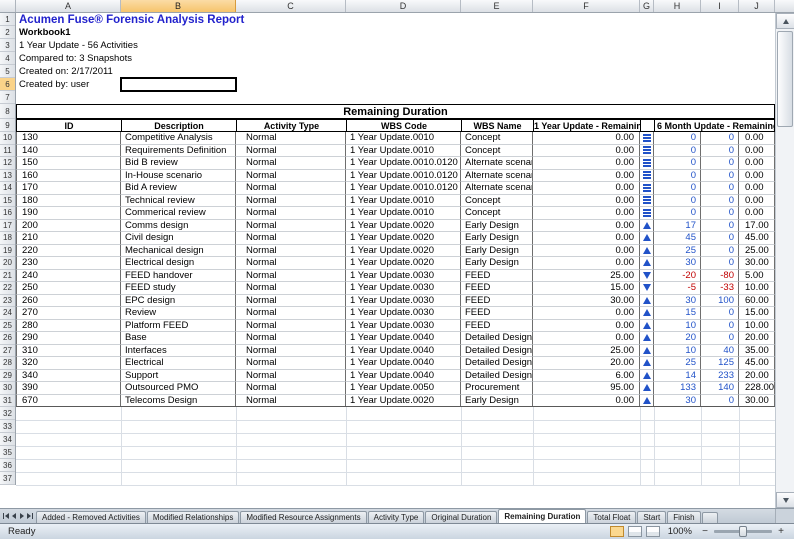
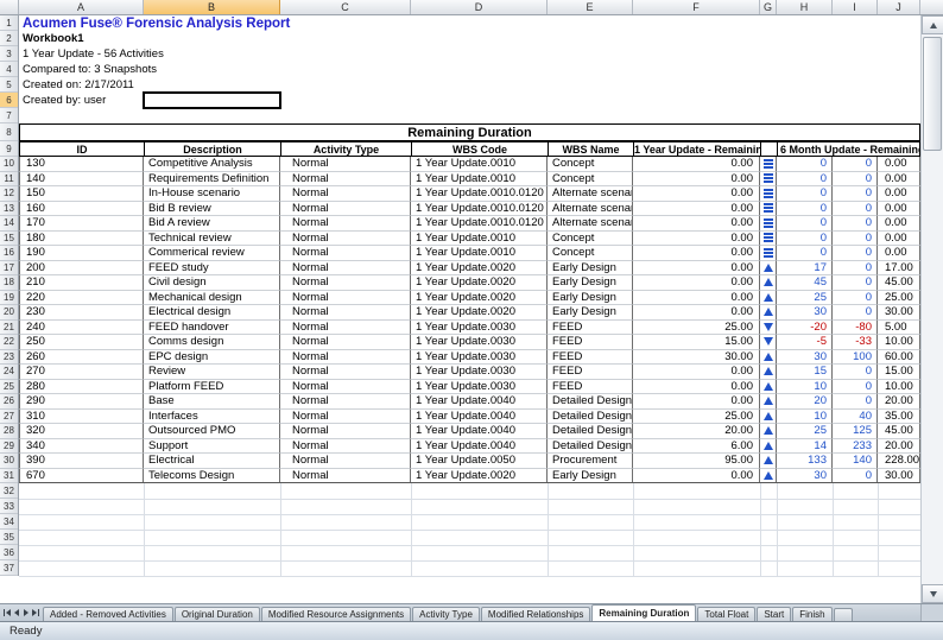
  A
  B
  C
  D
  E
  F
  G
  H
  I
  J
  Acumen Fuse® Forensic Analysis Report
  Workbook1
  1 Year Update - 56 Activities
  Compared to: 3 Snapshots
  Created on: 2/17/2011
  Created by: user
  Remaining Duration
  ID
  Description
  Activity Type
  WBS Code
  WBS Name
  6 Month Update - Remainin
  Added - Removed Activities
- Modified Relationships
+ Original Duration
  Modified Resource Assignments
  Activity Type
- Original Duration
+ Modified Relationships
  Remaining Duration
  Total Float
  Start
  Finish
  Ready
- 100%
- −
- +
  1
  2
  3
  4
  5
  6
  7
  8
  9
  10
  11
  12
  13
  14
  15
  16
  17
  18
  19
  20
  21
  22
  23
  24
  25
  26
  27
  28
  29
  30
  31
  32
  33
  34
  35
  36
  37
  130
  Competitive Analysis
  Normal
  1 Year Update.0010
  Concept
  0.00
  0
  0
  0.00
  140
  Requirements Definition
  Normal
  1 Year Update.0010
  Concept
  0.00
  0
  0
  0.00
  150
- Bid B review
+ In-House scenario
  Normal
  1 Year Update.0010.0120
  Alternate scenar
  0.00
  0
  0
  0.00
  160
- In-House scenario
+ Bid B review
  Normal
  1 Year Update.0010.0120
  Alternate scenar
  0.00
  0
  0
  0.00
  170
  Bid A review
  Normal
  1 Year Update.0010.0120
  Alternate scenar
  0.00
  0
  0
  0.00
  180
  Technical review
  Normal
  1 Year Update.0010
  Concept
  0.00
  0
  0
  0.00
  190
  Commerical review
  Normal
  1 Year Update.0010
  Concept
  0.00
  0
  0
  0.00
  200
- Comms design
+ FEED study
  Normal
  1 Year Update.0020
  Early Design
  0.00
  17
  0
  17.00
  210
  Civil design
  Normal
  1 Year Update.0020
  Early Design
  0.00
  45
  0
  45.00
  220
  Mechanical design
  Normal
  1 Year Update.0020
  Early Design
  0.00
  25
  0
  25.00
  230
  Electrical design
  Normal
  1 Year Update.0020
  Early Design
  0.00
  30
  0
  30.00
  240
  FEED handover
  Normal
  1 Year Update.0030
  FEED
  25.00
  -20
  -80
  5.00
  250
- FEED study
+ Comms design
  Normal
  1 Year Update.0030
  FEED
  15.00
  -5
  -33
  10.00
  260
  EPC design
  Normal
  1 Year Update.0030
  FEED
  30.00
  30
  100
  60.00
  270
  Review
  Normal
  1 Year Update.0030
  FEED
  0.00
  15
  0
  15.00
  280
  Platform FEED
  Normal
  1 Year Update.0030
  FEED
  0.00
  10
  0
  10.00
  290
  Base
  Normal
  1 Year Update.0040
  Detailed Design
  0.00
  20
  0
  20.00
  310
  Interfaces
  Normal
  1 Year Update.0040
  Detailed Design
  25.00
  10
  40
  35.00
  320
- Electrical
+ Outsourced PMO
  Normal
  1 Year Update.0040
  Detailed Design
  20.00
  25
  125
  45.00
  340
  Support
  Normal
  1 Year Update.0040
  Detailed Design
  6.00
  14
  233
  20.00
  390
- Outsourced PMO
+ Electrical
  Normal
  1 Year Update.0050
  Procurement
  95.00
  133
  140
  228.00
  670
  Telecoms Design
  Normal
  1 Year Update.0020
  Early Design
  0.00
  30
  0
  30.00
